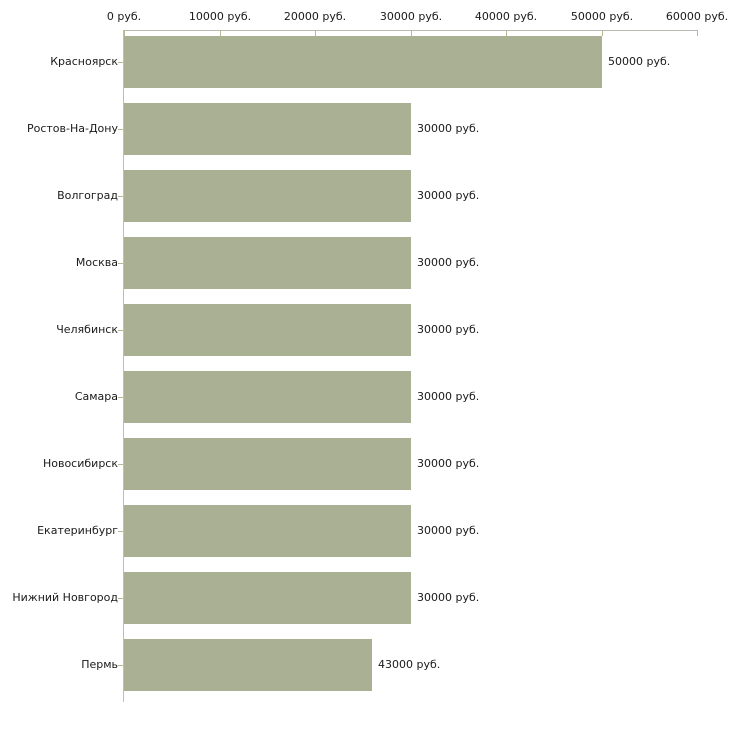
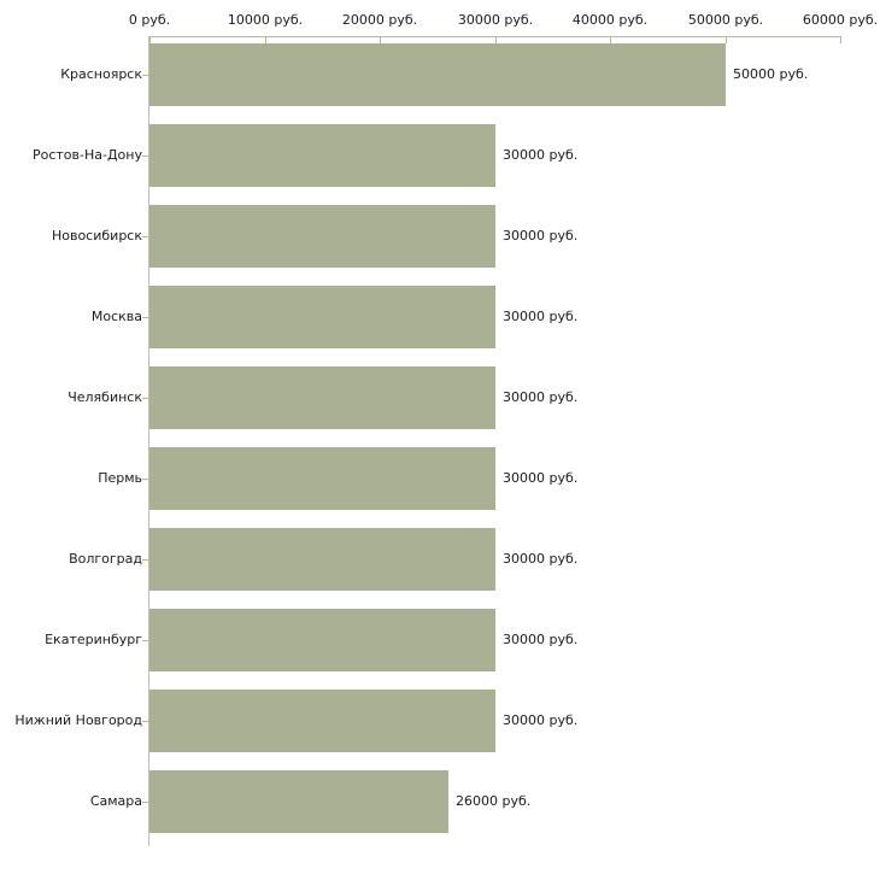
  0 руб.
  10000 руб.
  20000 руб.
  30000 руб.
  40000 руб.
  50000 руб.
  60000 руб.
  Красноярск
  Ростов-На-Дону
- Волгоград
+ Новосибирск
  Москва
  Челябинск
- Самара
+ Пермь
- Новосибирск
+ Волгоград
  Екатеринбург
  Нижний Новгород
- Пермь
+ Самара
  50000 руб.
  30000 руб.
  30000 руб.
  30000 руб.
  30000 руб.
  30000 руб.
  30000 руб.
  30000 руб.
  30000 руб.
- 43000 руб.
+ 26000 руб.
